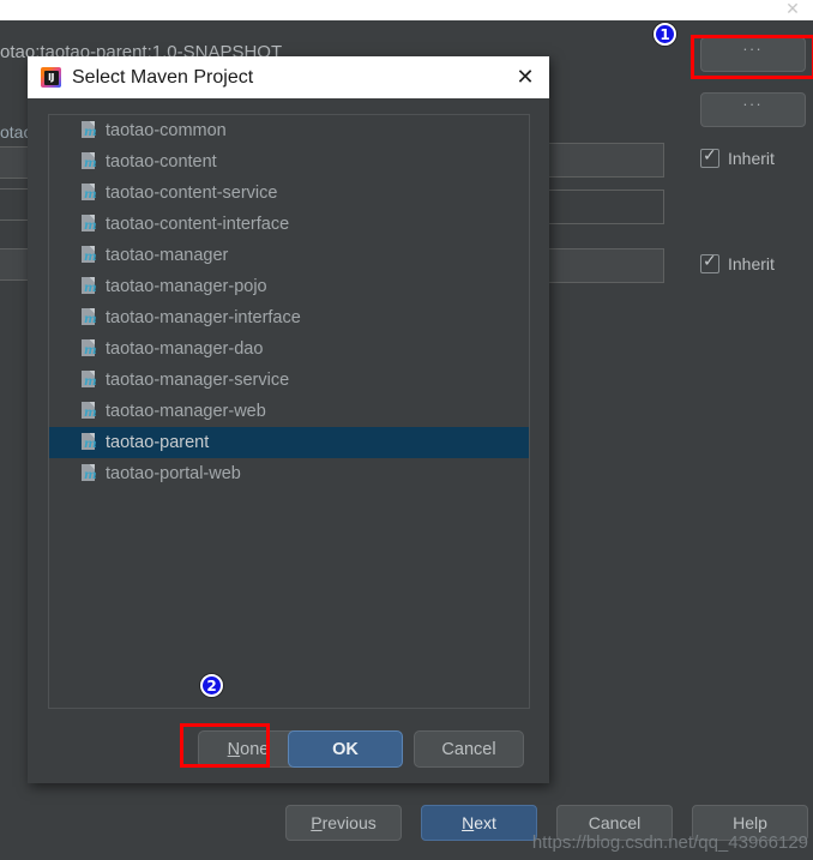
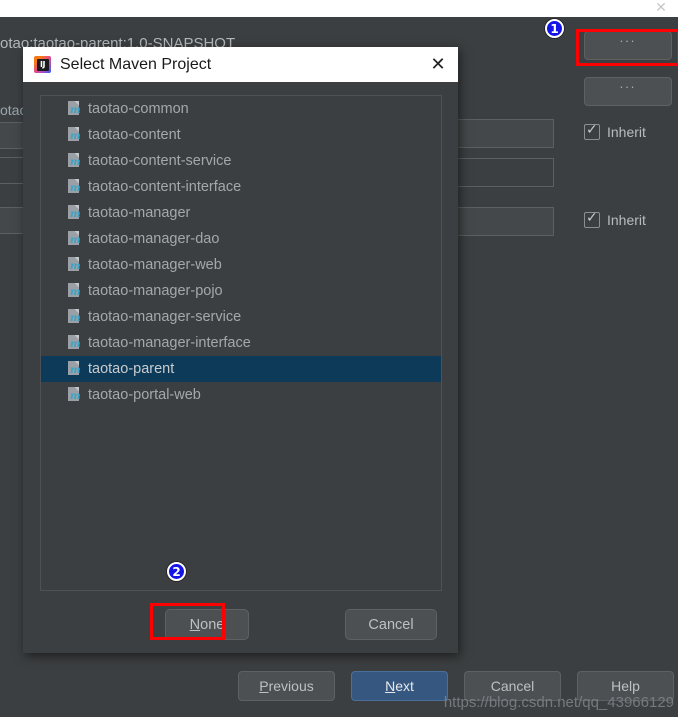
  ✕
  otao:taotao-parent:1.0-SNAPSHOT
  ota
  ...
  ...
  Inherit
  Inherit
  Previous
  Next
  Cancel
  Help
  https://blog.csdn.net/qq_43966129
  1
  IJ
  Select Maven Project
  ✕
  m
  taotao-common
  m
  taotao-content
  m
  taotao-content-service
  m
  taotao-content-interface
  m
  taotao-manager
  m
- taotao-manager-pojo
+ taotao-manager-dao
  m
- taotao-manager-interface
+ taotao-manager-web
  m
- taotao-manager-dao
+ taotao-manager-pojo
  m
  taotao-manager-service
  m
- taotao-manager-web
+ taotao-manager-interface
  m
  taotao-parent
  m
  taotao-portal-web
  None
- OK
  Cancel
  2
